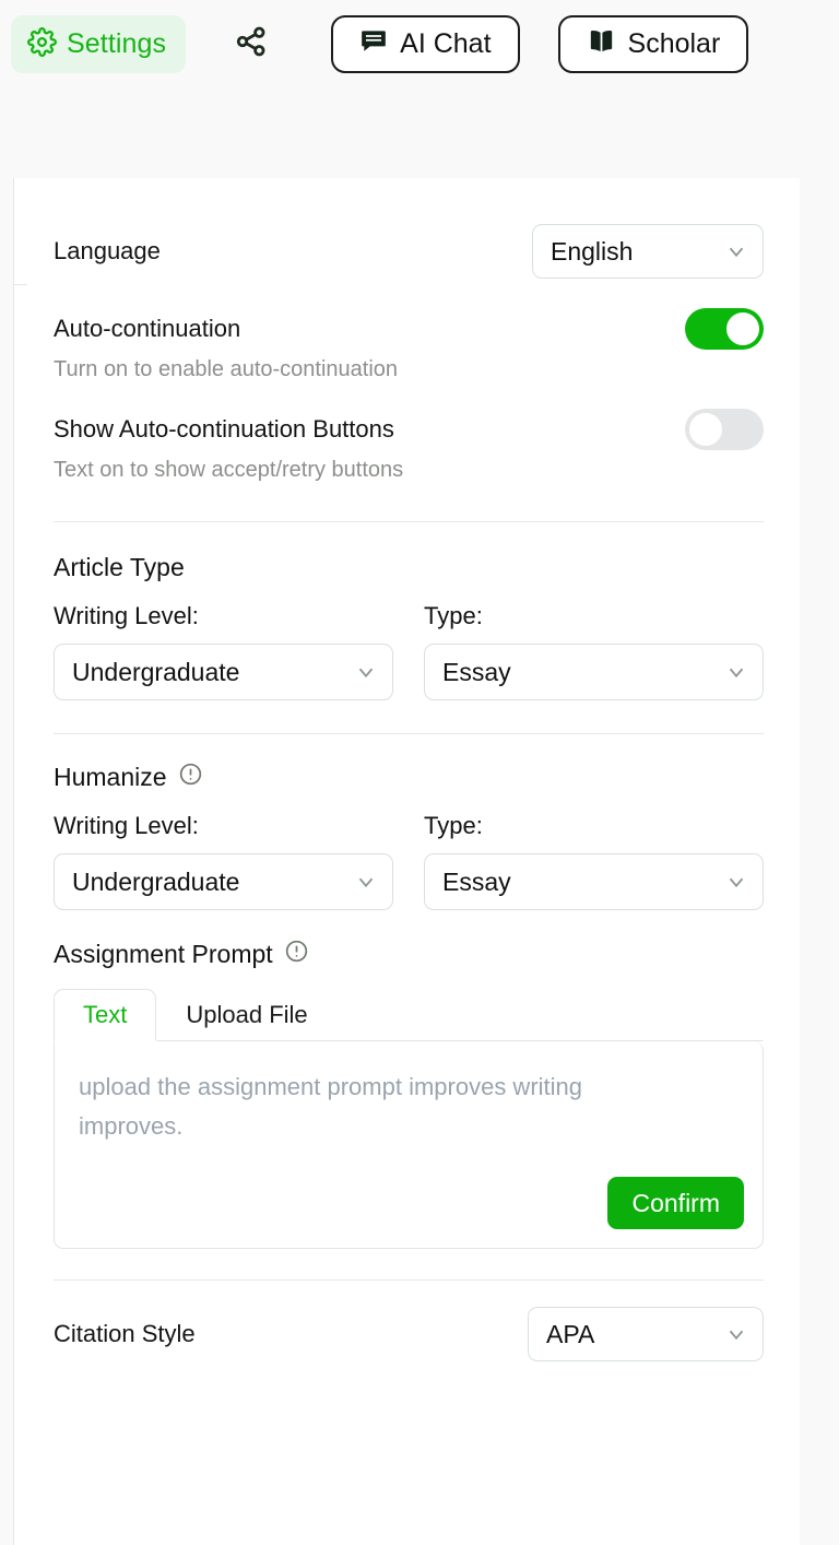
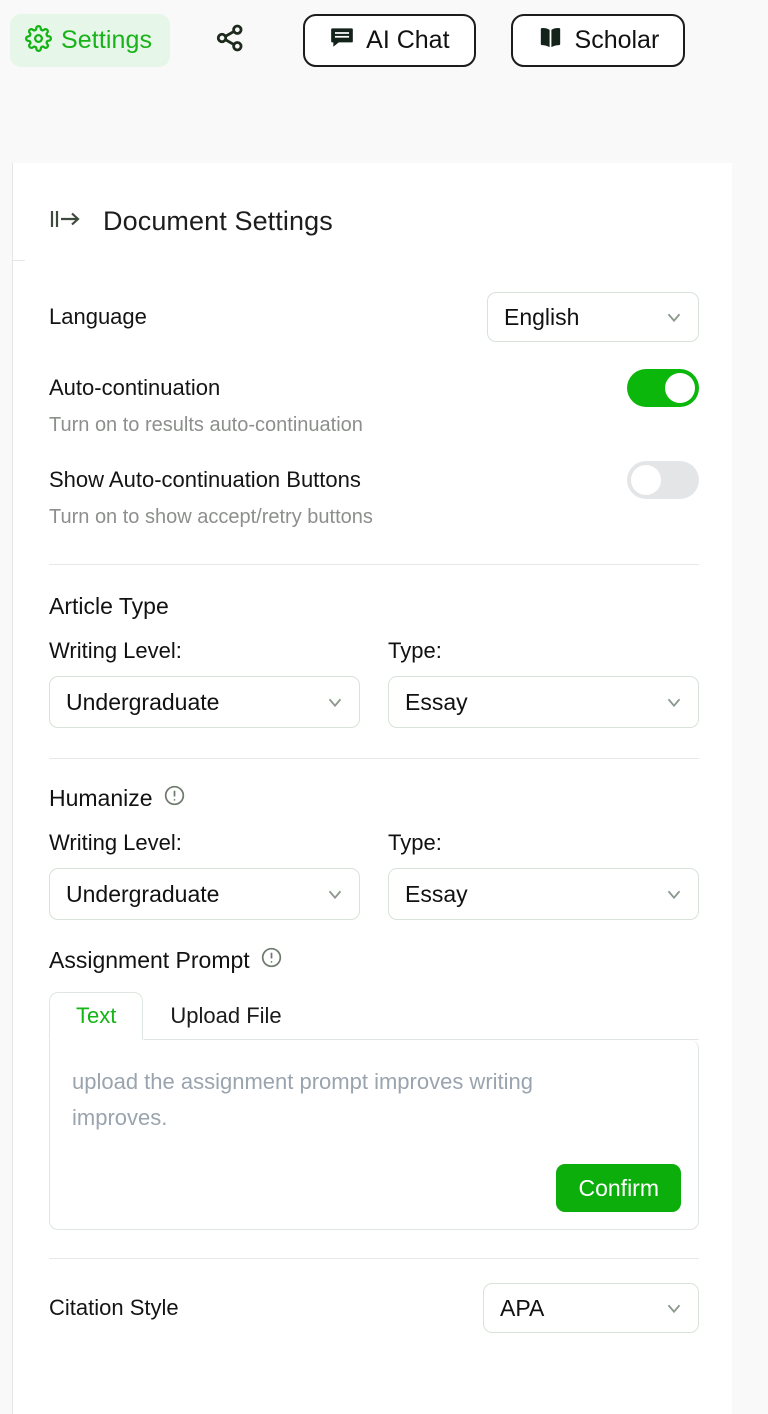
  Settings
  AI Chat
  Scholar
+ Document Settings
  Language
  English
  Auto-continuation
- Turn on to enable auto-continuation
+ Turn on to results auto-continuation
  Show Auto-continuation Buttons
- Text on to show accept/retry buttons
+ Turn on to show accept/retry buttons
  Article Type
  Writing Level:
  Undergraduate
  Type:
  Essay
  Humanize
  Writing Level:
  Undergraduate
  Type:
  Essay
  Assignment Prompt
  Text
  Upload File
  upload the assignment prompt improves writing improves.
  Confirm
  Citation Style
  APA
